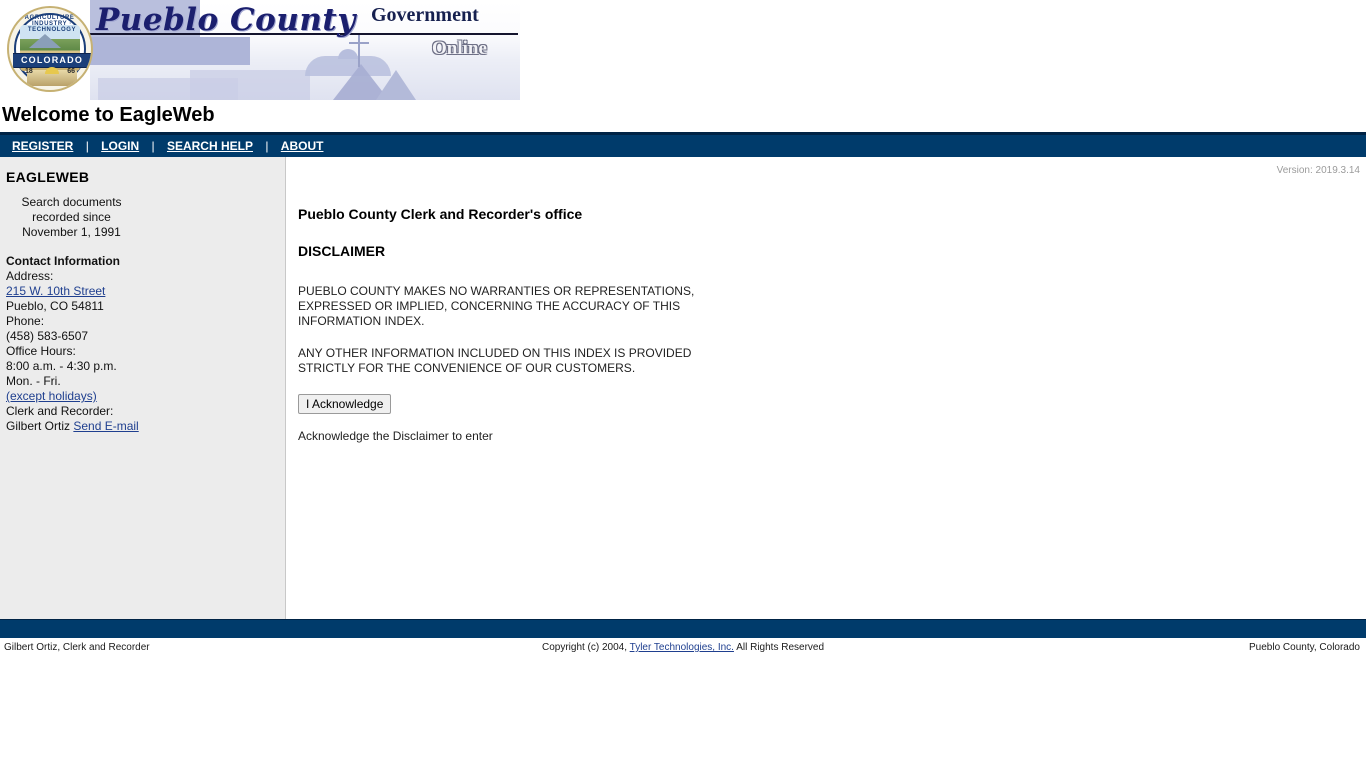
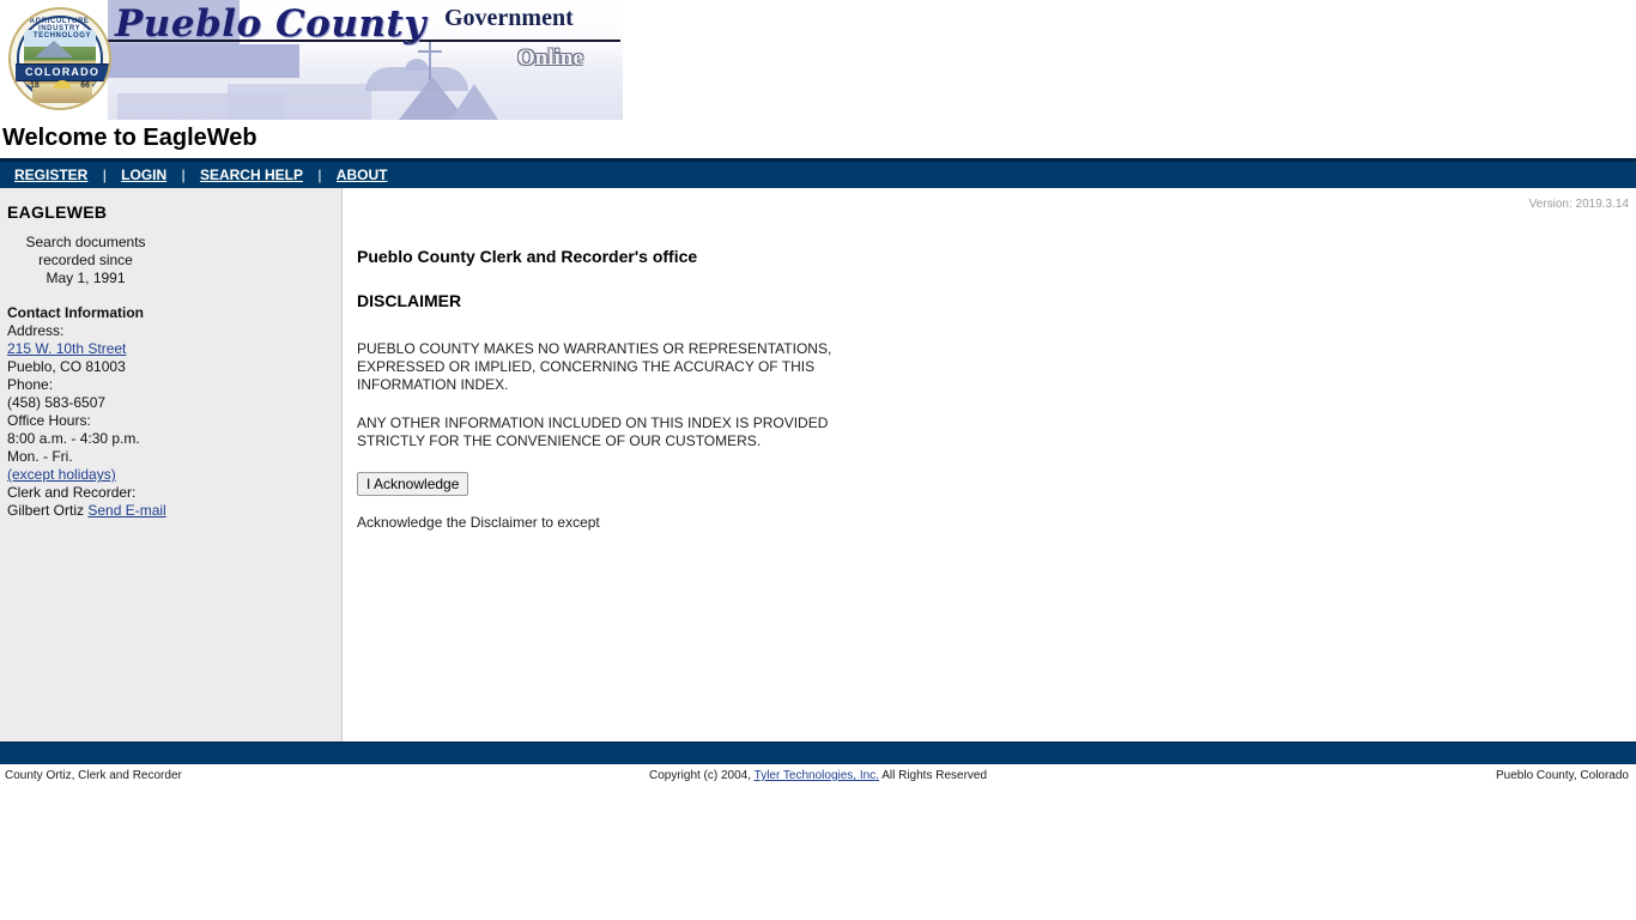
  Pueblo County
  Government
  Online
  COLORADO
  Welcome to EagleWeb
  REGISTER | LOGIN | SEARCH HELP | ABOUT
  EAGLEWEB
  Search documents
  recorded since
- November 1, 1991
+ May 1, 1991
  Contact Information
  Address:
  215 W. 10th Street
- Pueblo, CO 54811
+ Pueblo, CO 81003
  Phone:
  (458) 583-6507
  Office Hours:
  8:00 a.m. - 4:30 p.m.
  Mon. - Fri.
  (except holidays)
  Clerk and Recorder:
  Gilbert Ortiz Send E-mail
  Version: 2019.3.14
  Pueblo County Clerk and Recorder's office
  DISCLAIMER
  PUEBLO COUNTY MAKES NO WARRANTIES OR REPRESENTATIONS, EXPRESSED OR IMPLIED, CONCERNING THE ACCURACY OF THIS INFORMATION INDEX.
  ANY OTHER INFORMATION INCLUDED ON THIS INDEX IS PROVIDED STRICTLY FOR THE CONVENIENCE OF OUR CUSTOMERS.
  I Acknowledge
- Acknowledge the Disclaimer to enter
+ Acknowledge the Disclaimer to except
- Gilbert Ortiz, Clerk and Recorder
+ County Ortiz, Clerk and Recorder
  Copyright (c) 2004, Tyler Technologies, Inc. All Rights Reserved
  Pueblo County, Colorado
